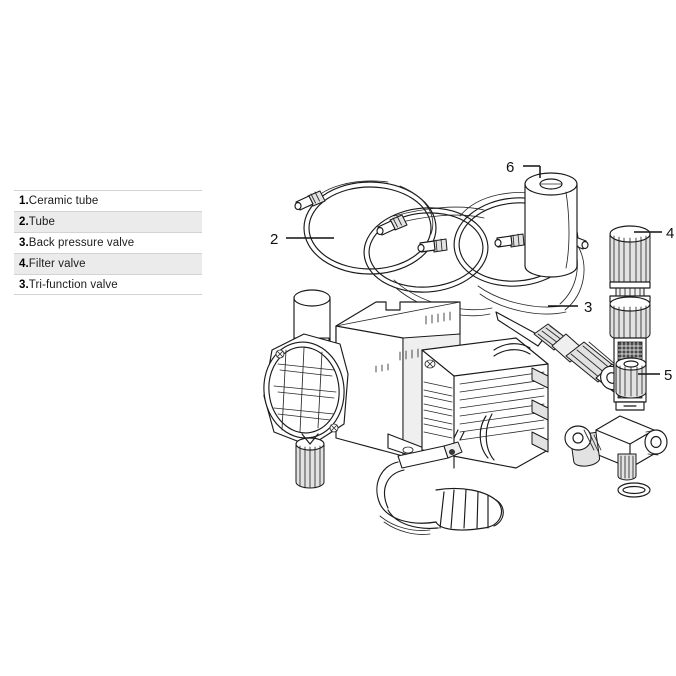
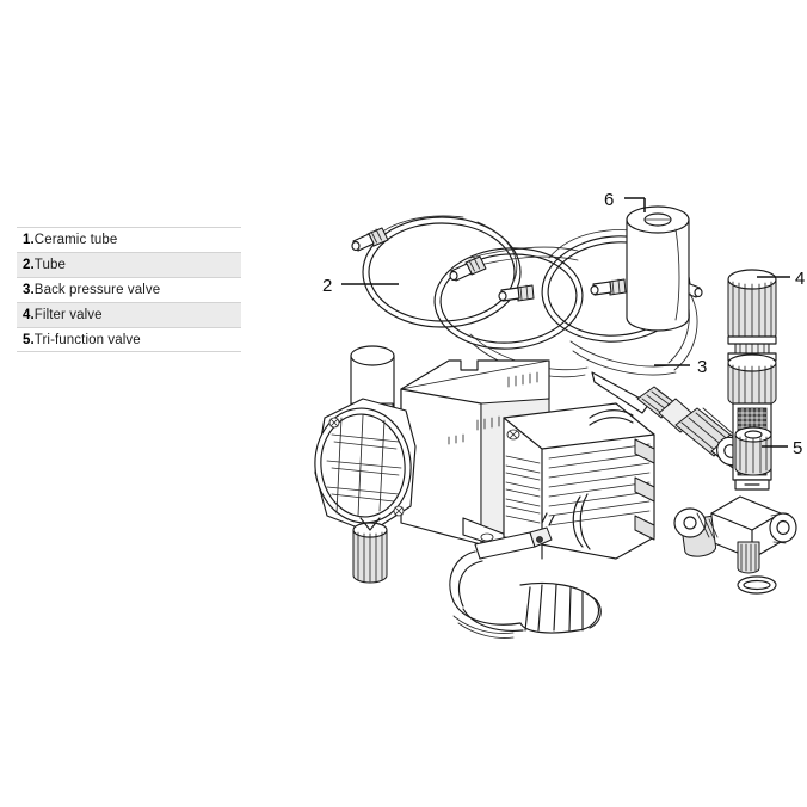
  1.Ceramic tube
  2.Tube
  3.Back pressure valve
  4.Filter valve
- 3.Tri-function valve
+ 5.Tri-function valve
  6
  2
  3
  4
  5
